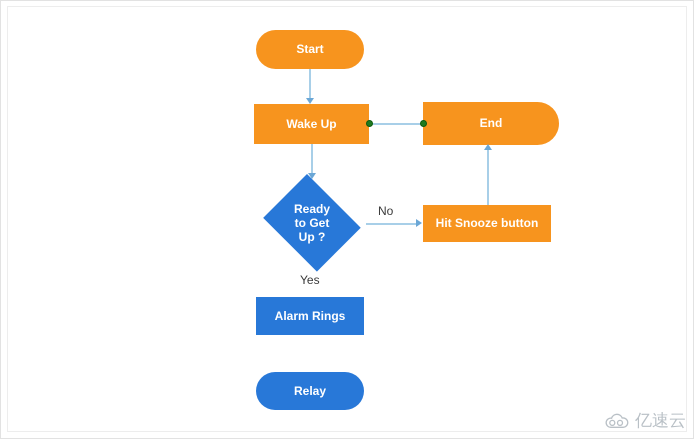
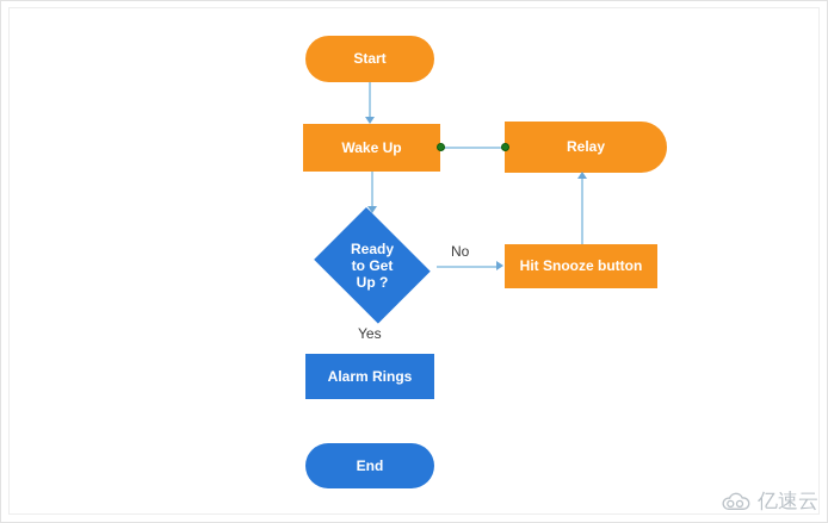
  Start
  Wake Up
- End
+ Relay
  Ready
  to Get
  Up ?
  Hit Snooze button
  Alarm Rings
- Relay
+ End
  No
  Yes
  亿速云
